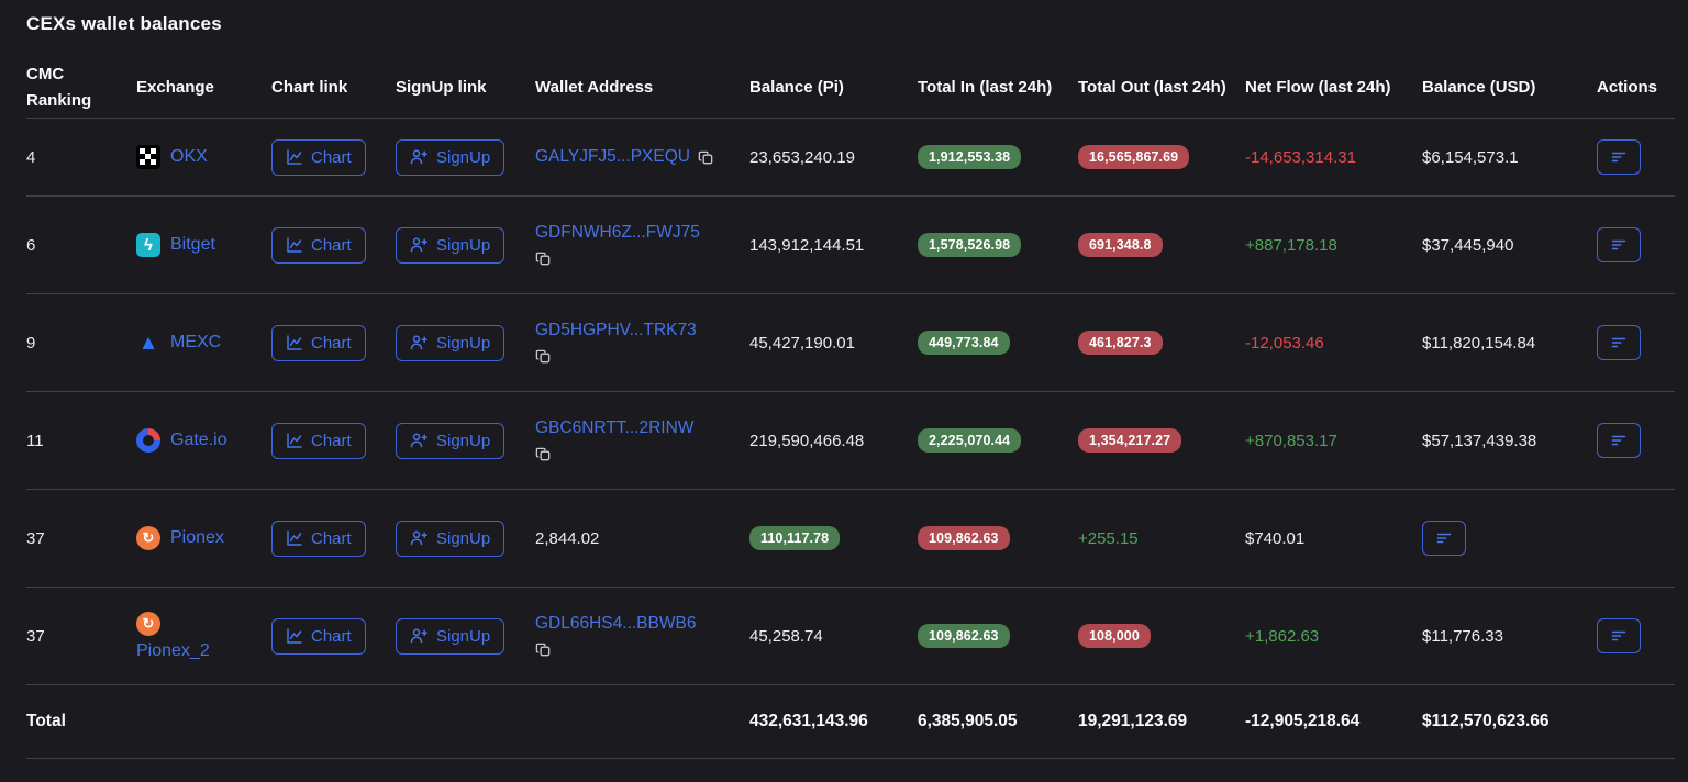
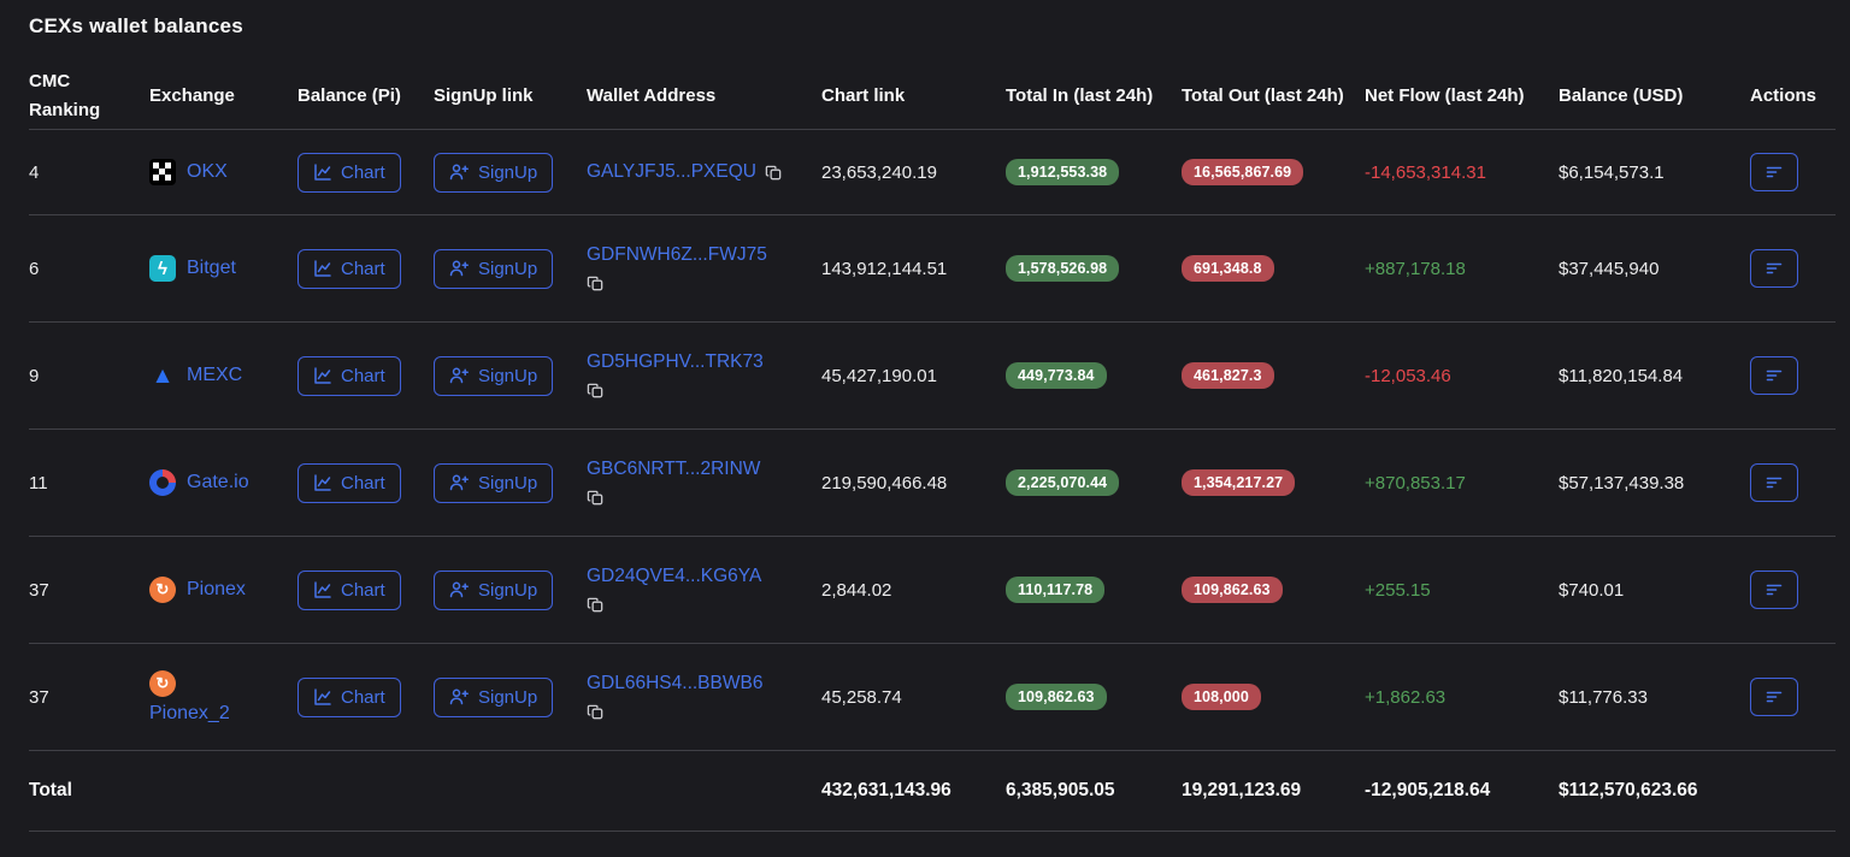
  CEXs wallet balances
  CMC Ranking
  Exchange
- Chart link
+ Balance (Pi)
  SignUp link
  Wallet Address
- Balance (Pi)
+ Chart link
  Total In (last 24h)
  Total Out (last 24h)
  Net Flow (last 24h)
  Balance (USD)
  Actions
  4
  OKX
  Chart
  SignUp
  GALYJFJ5...PXEQU
  23,653,240.19
  1,912,553.38
  16,565,867.69
  -14,653,314.31
  $6,154,573.1
  6
  Bitget
  Chart
  SignUp
  GDFNWH6Z...FWJ75
  143,912,144.51
  1,578,526.98
  691,348.8
  +887,178.18
  $37,445,940
  9
  MEXC
  Chart
  SignUp
  GD5HGPHV...TRK73
  45,427,190.01
  449,773.84
  461,827.3
  -12,053.46
  $11,820,154.84
  11
  Gate.io
  Chart
  SignUp
  GBC6NRTT...2RINW
  219,590,466.48
  2,225,070.44
  1,354,217.27
  +870,853.17
  $57,137,439.38
  37
  Pionex
  Chart
  SignUp
+ GD24QVE4...KG6YA
  2,844.02
  110,117.78
  109,862.63
  +255.15
  $740.01
  37
  Pionex_2
  Chart
  SignUp
  GDL66HS4...BBWB6
  45,258.74
  109,862.63
  108,000
  +1,862.63
  $11,776.33
  Total
  432,631,143.96
  6,385,905.05
  19,291,123.69
  -12,905,218.64
  $112,570,623.66
